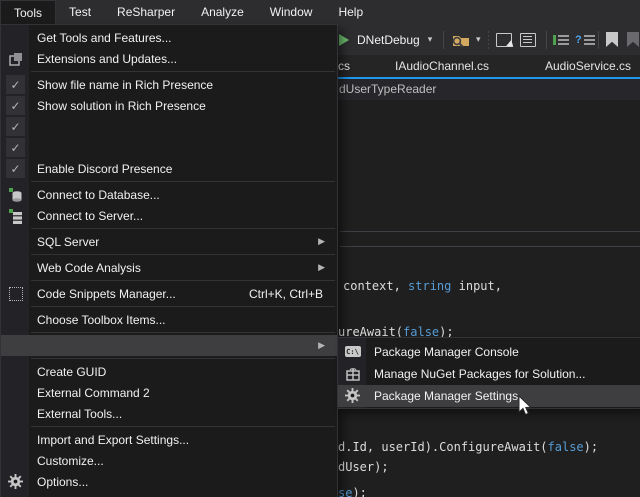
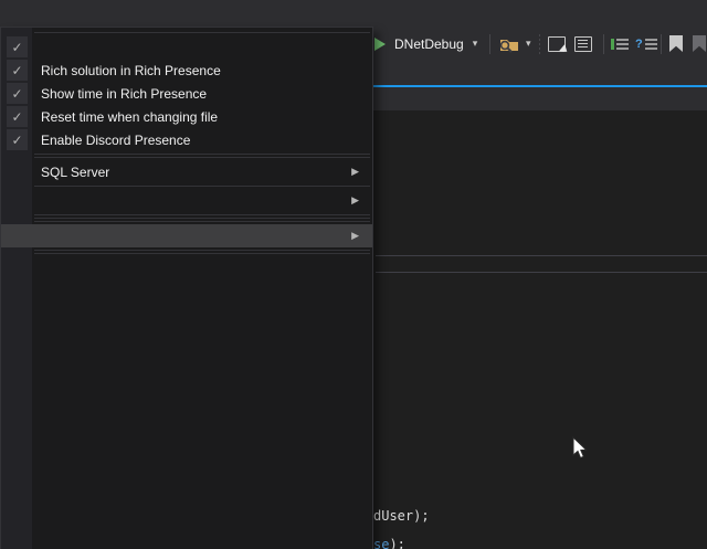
- Tools
- Test
- ReSharper
- Analyze
- Window
- Help
  DNetDebug
  ▾
  ▾
  ?
- cs
- IAudioChannel.cs
- AudioService.cs
- dUserTypeReader
- context, string input,
- ureAwait(false);
- d.Id, userId).ConfigureAwait(false);
  dUser);
  se);
- Get Tools and Features...
- Extensions and Updates...
  ✓
- Show file name in Rich Presence
  ✓
- Show solution in Rich Presence
+ Rich solution in Rich Presence
  ✓
+ Show time in Rich Presence
  ✓
+ Reset time when changing file
  ✓
  Enable Discord Presence
- Connect to Database...
- Connect to Server...
  SQL Server
  ▶
- Web Code Analysis
  ▶
- Code Snippets Manager...
- Ctrl+K, Ctrl+B
- Choose Toolbox Items...
  ▶
- Create GUID
- External Command 2
- External Tools...
- Import and Export Settings...
- Customize...
- Options...
- C:\
- Package Manager Console
- Manage NuGet Packages for Solution...
- Package Manager Settings
